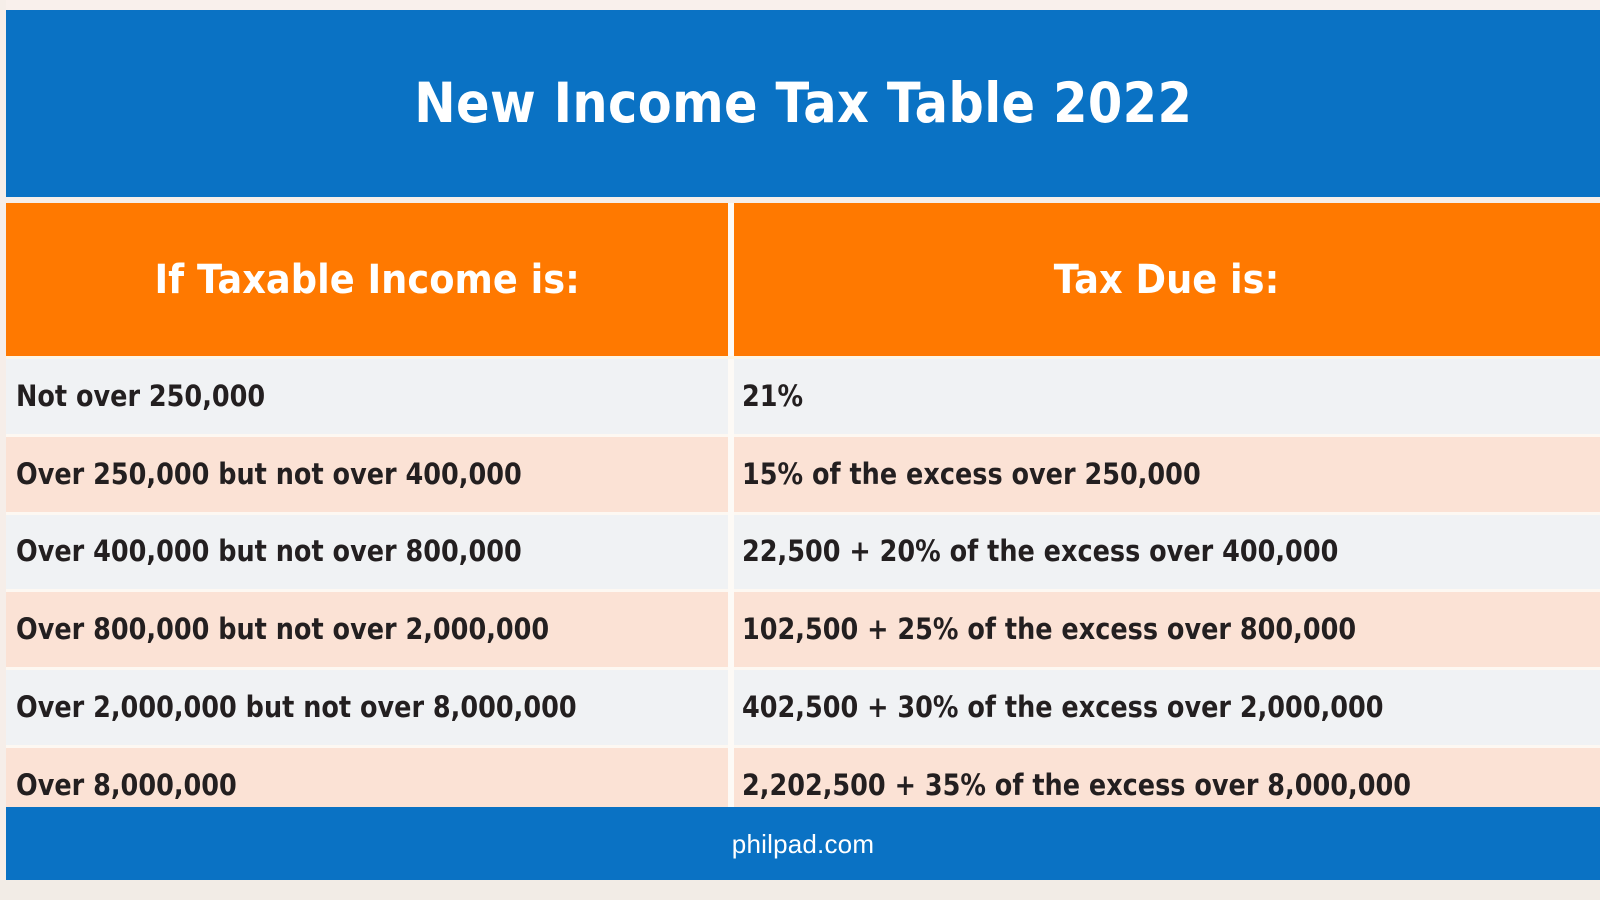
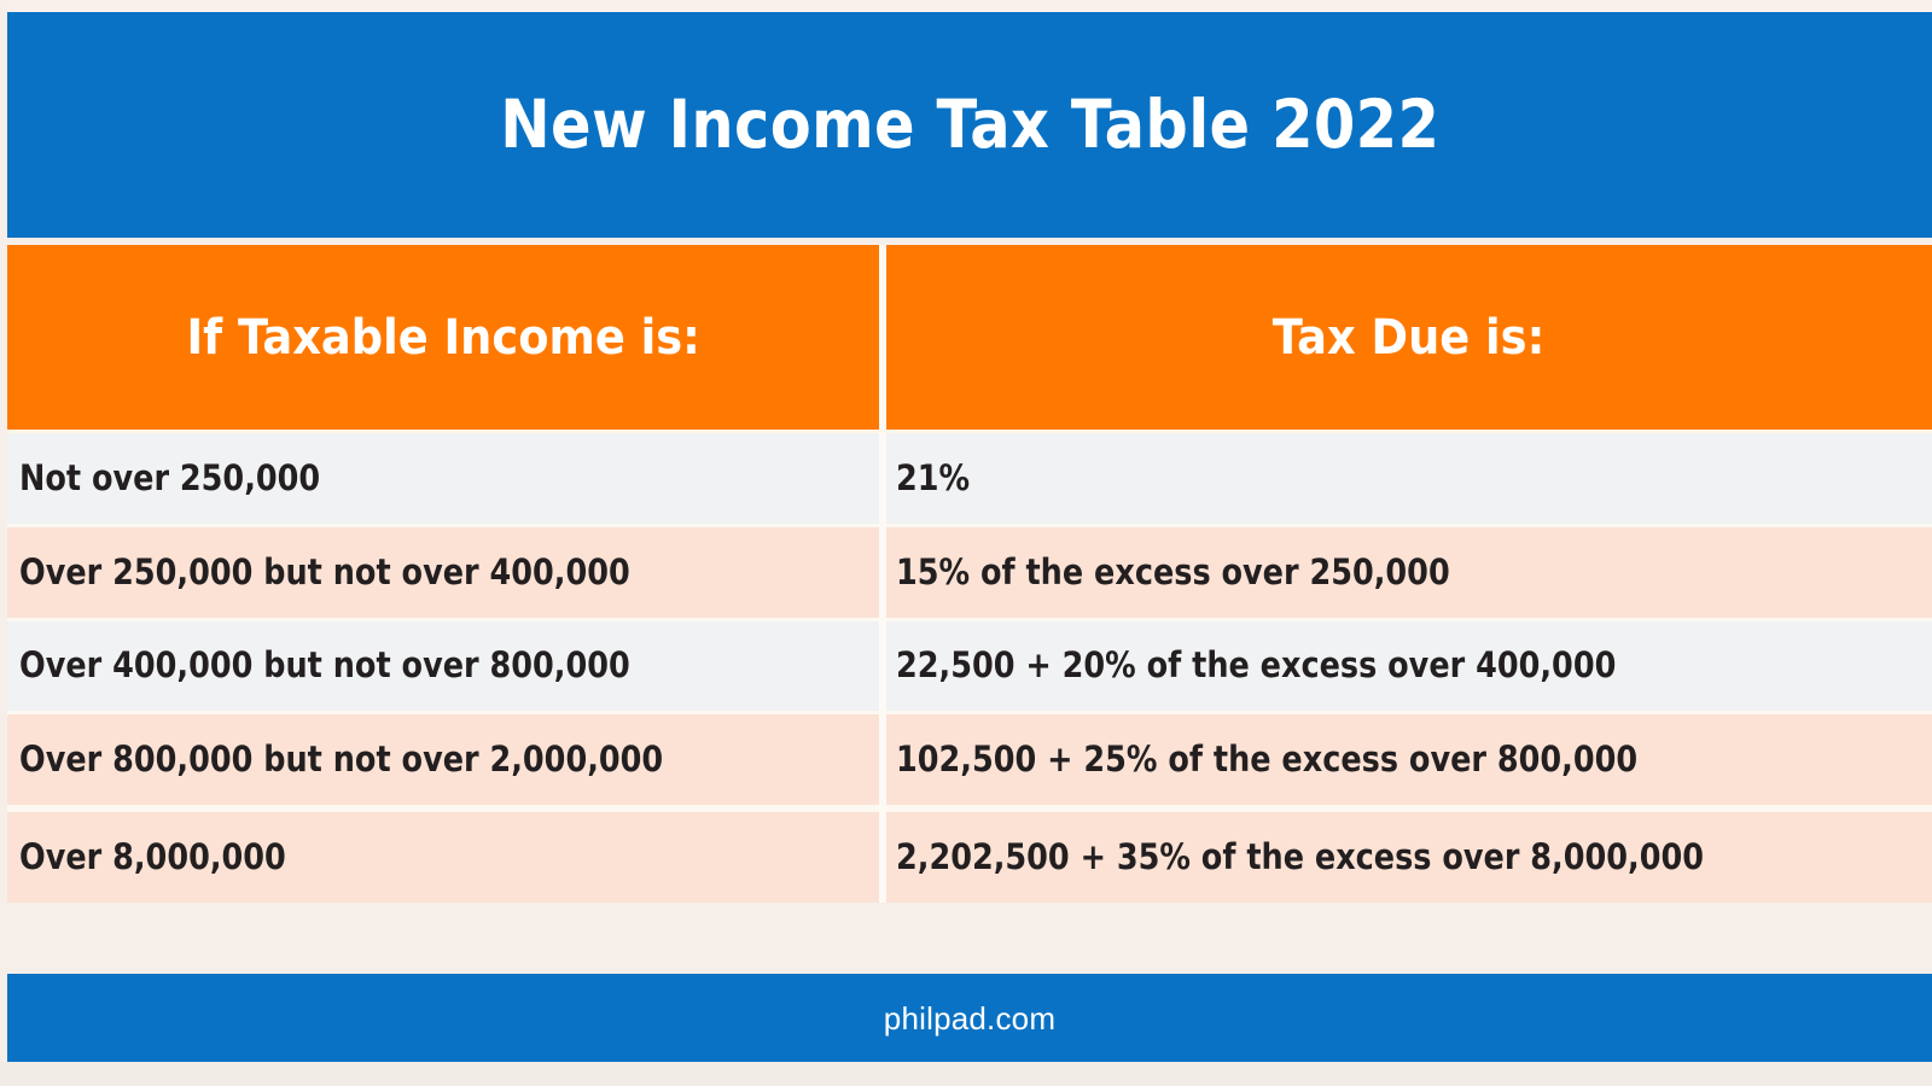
  New Income Tax Table 2022
  If Taxable Income is:
  Tax Due is:
  Not over 250,000
  21%
  Over 250,000 but not over 400,000
  15% of the excess over 250,000
  Over 400,000 but not over 800,000
  22,500 + 20% of the excess over 400,000
  Over 800,000 but not over 2,000,000
  102,500 + 25% of the excess over 800,000
- Over 2,000,000 but not over 8,000,000
- 402,500 + 30% of the excess over 2,000,000
  Over 8,000,000
  2,202,500 + 35% of the excess over 8,000,000
  philpad.com
